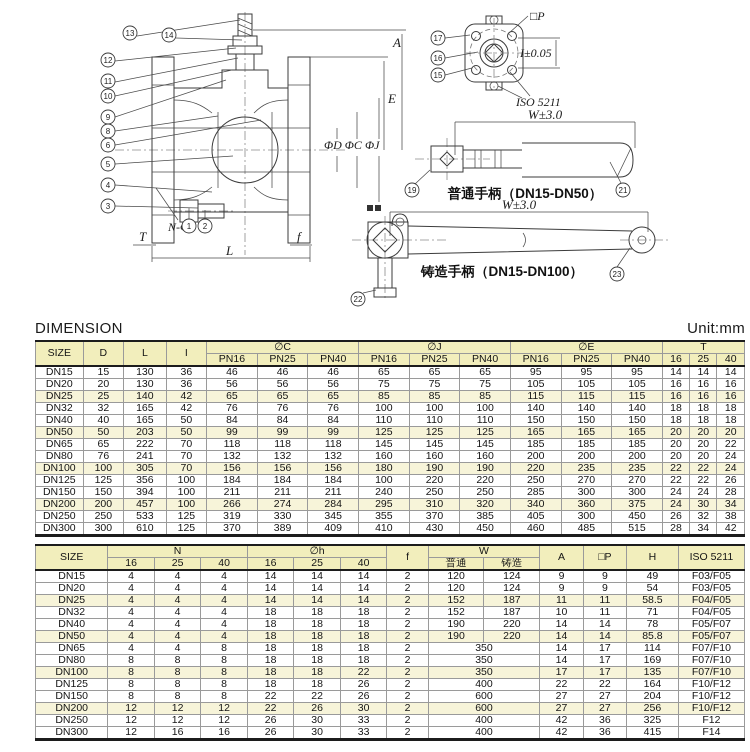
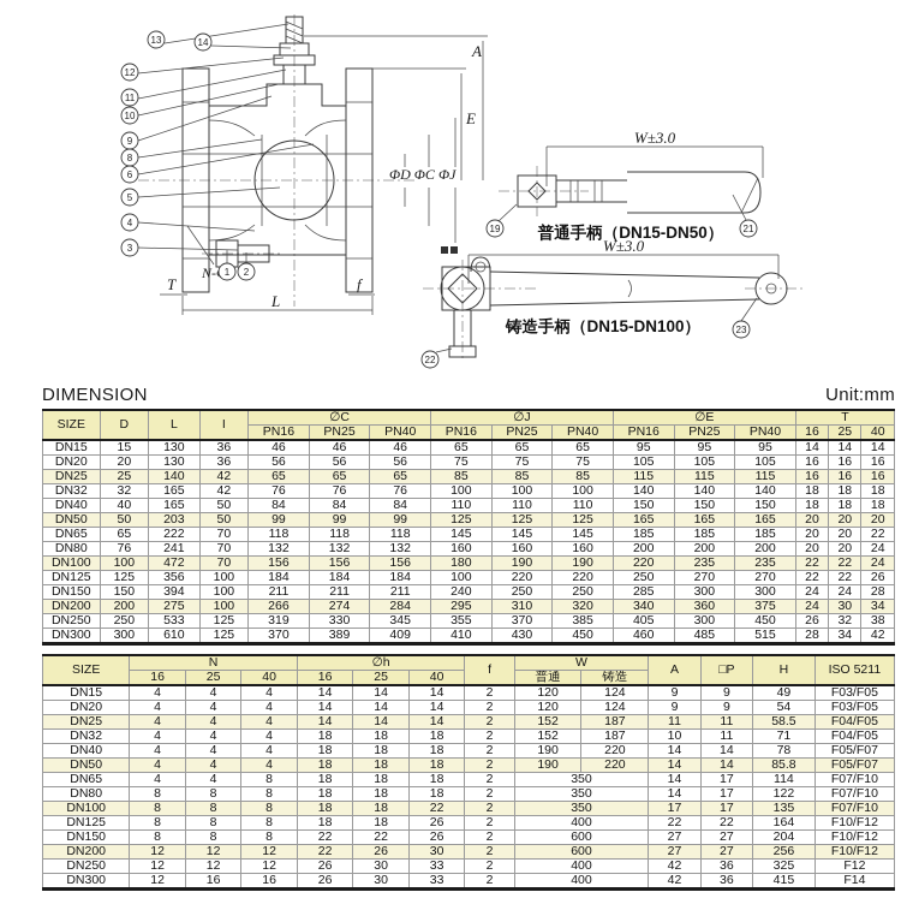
  A
  E
  ΦD ΦC ΦJ
  T
  f
  L
  13
  14
  12
  11
  10
  9
  8
  6
  5
  4
  3
  1
  2
- □P
- I±0.05
- ISO 5211
- 17
- 16
- 15
  W±3.0
  普通手柄（DN15-DN50）
  19
  21
  W±3.0
  铸造手柄（DN15-DN100）
  22
  23
  DIMENSION
  Unit:mm
  SIZE	D	L	I	∅C	∅J	∅E	T
  PN16	PN25	PN40	PN16	PN25	PN40	PN16	PN25	PN40	16	25	40
  DN15	15	130	36	46	46	46	65	65	65	95	95	95	14	14	14
  DN20	20	130	36	56	56	56	75	75	75	105	105	105	16	16	16
  DN25	25	140	42	65	65	65	85	85	85	115	115	115	16	16	16
  DN32	32	165	42	76	76	76	100	100	100	140	140	140	18	18	18
  DN40	40	165	50	84	84	84	110	110	110	150	150	150	18	18	18
  DN50	50	203	50	99	99	99	125	125	125	165	165	165	20	20	20
  DN65	65	222	70	118	118	118	145	145	145	185	185	185	20	20	22
  DN80	76	241	70	132	132	132	160	160	160	200	200	200	20	20	24
- DN100	100	305	70	156	156	156	180	190	190	220	235	235	22	22	24
+ DN100	100	472	70	156	156	156	180	190	190	220	235	235	22	22	24
  DN125	125	356	100	184	184	184	100	220	220	250	270	270	22	22	26
  DN150	150	394	100	211	211	211	240	250	250	285	300	300	24	24	28
- DN200	200	457	100	266	274	284	295	310	320	340	360	375	24	30	34
+ DN200	200	275	100	266	274	284	295	310	320	340	360	375	24	30	34
  DN250	250	533	125	319	330	345	355	370	385	405	300	450	26	32	38
  DN300	300	610	125	370	389	409	410	430	450	460	485	515	28	34	42
  SIZE	N	∅h	f	W	A	□P	H	ISO 5211
  16	25	40	16	25	40	普通	铸造
  DN15	4	4	4	14	14	14	2	120	124	9	9	49	F03/F05
  DN20	4	4	4	14	14	14	2	120	124	9	9	54	F03/F05
  DN25	4	4	4	14	14	14	2	152	187	11	11	58.5	F04/F05
  DN32	4	4	4	18	18	18	2	152	187	10	11	71	F04/F05
  DN40	4	4	4	18	18	18	2	190	220	14	14	78	F05/F07
  DN50	4	4	4	18	18	18	2	190	220	14	14	85.8	F05/F07
  DN65	4	4	8	18	18	18	2	350	14	17	114	F07/F10
- DN80	8	8	8	18	18	18	2	350	14	17	169	F07/F10
+ DN80	8	8	8	18	18	18	2	350	14	17	122	F07/F10
  DN100	8	8	8	18	18	22	2	350	17	17	135	F07/F10
  DN125	8	8	8	18	18	26	2	400	22	22	164	F10/F12
  DN150	8	8	8	22	22	26	2	600	27	27	204	F10/F12
  DN200	12	12	12	22	26	30	2	600	27	27	256	F10/F12
  DN250	12	12	12	26	30	33	2	400	42	36	325	F12
  DN300	12	16	16	26	30	33	2	400	42	36	415	F14
